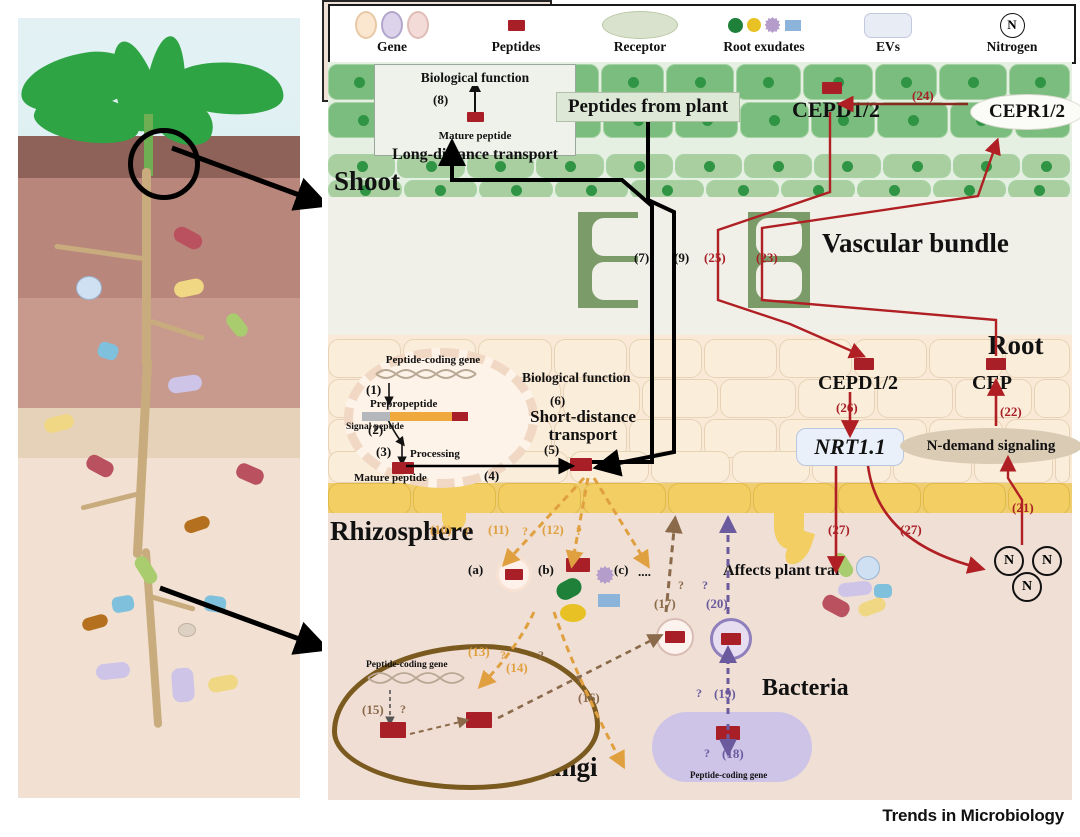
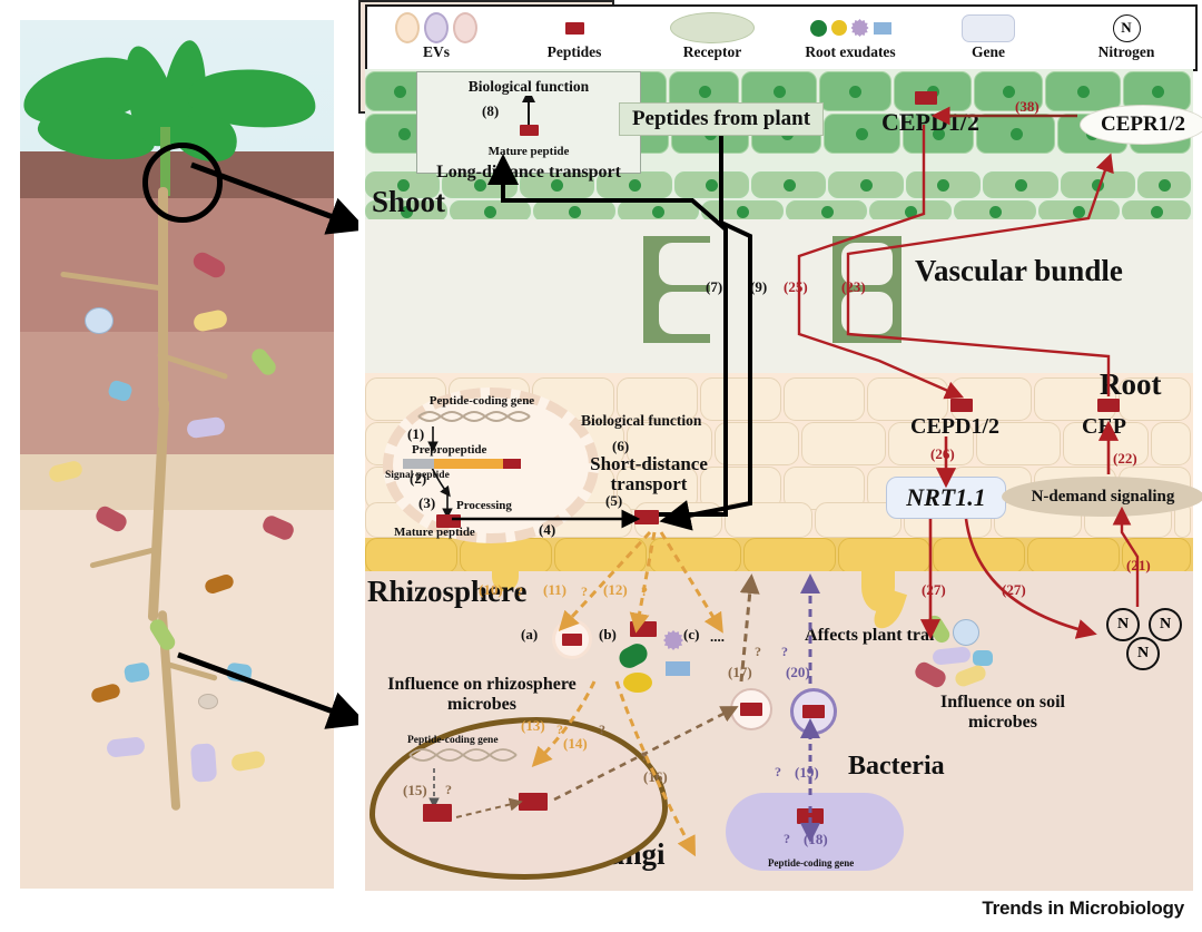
- Gene
+ EVs
  Peptides
  Receptor
  Root exudates
- EVs
+ Gene
  N
  Nitrogen
  Shoot
  Vascular bundle
  Root
  Rhizosphere
  Bacteria
  Biological function
  (8)
  Mature peptide
  Long-distance transport
  Peptides from plant
  CEPD1/2
  CEPR1/2
- (24)
+ (38)
  (7)
  (9)
  (2)
  (23)
  Peptide-coding gene
  (1)
  Prepropeptide
  Signal peptide
  (2)
  (3)
  Processing
  Mature peptide
  (4)
  Biological function
  (6)
  Short-distance transport
  (5)
  CEPD1/2
  (2)
  NRT1.1
  CEP
  (22)
  N-demand signaling
  (21)
  (7)
  27)
  N
  N
  N
  (10)
  ?
  (11)
  ?
  (12)
  (a)
  (b)
  (c)
  ....
+ Influence on rhizosphere microbes
+ Influence on soil microbes
  Affects plant tra
  Peptide-coding gene
  (15)
  ?
  (13)
  ?
  (14)
  ?
  (16)
  ?
  (17)
  ?
  (20)
  ?
  Peptide-coding gene
  (1)
  ?
  (18)
  ?
  Trends in Microbiology
